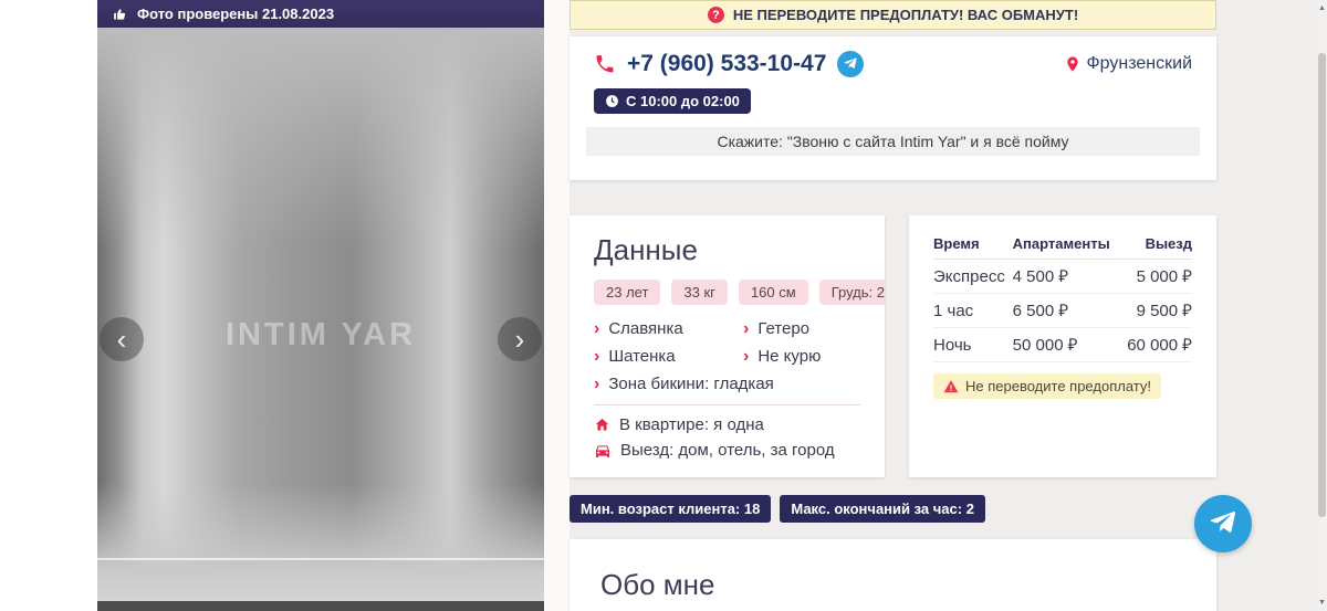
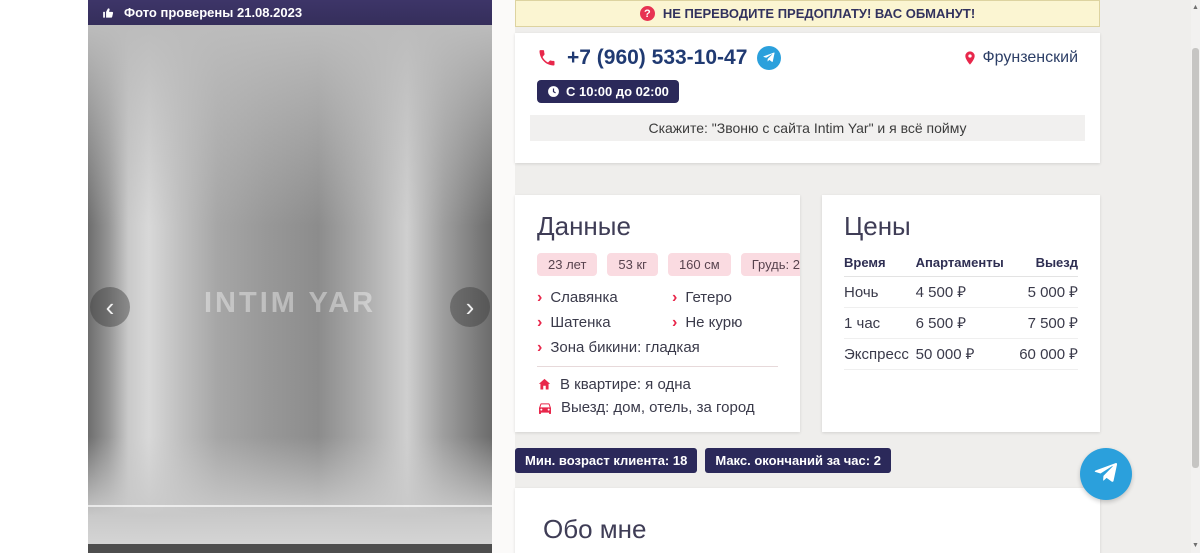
  Фото проверены 21.08.2023
  INTIM YAR
  ‹
  ›
  ?
  НЕ ПЕРЕВОДИТЕ ПРЕДОПЛАТУ! ВАС ОБМАНУТ!
  +7 (960) 533-10-47
  Фрунзенский
  С 10:00 до 02:00
  Скажите: "Звоню с сайта Intim Yar" и я всё пойму
  Данные
  23 лет
- 33 кг
+ 53 кг
  160 см
  Грудь: 2
  ›
  Славянка
  ›
  Гетеро
  ›
  Шатенка
  ›
  Не курю
  ›
  Зона бикини: гладкая
  В квартире: я одна
  Выезд: дом, отель, за город
+ Цены
  Время	Апартаменты	Выезд
- Экспресс	4 500 ₽	5 000 ₽
+ Ночь	4 500 ₽	5 000 ₽
- 1 час	6 500 ₽	9 500 ₽
+ 1 час	6 500 ₽	7 500 ₽
- Ночь	50 000 ₽	60 000 ₽
+ Экспресс	50 000 ₽	60 000 ₽
- Не переводите предоплату!
  Мин. возраст клиента: 18
  Макс. окончаний за час: 2
  Обо мне
